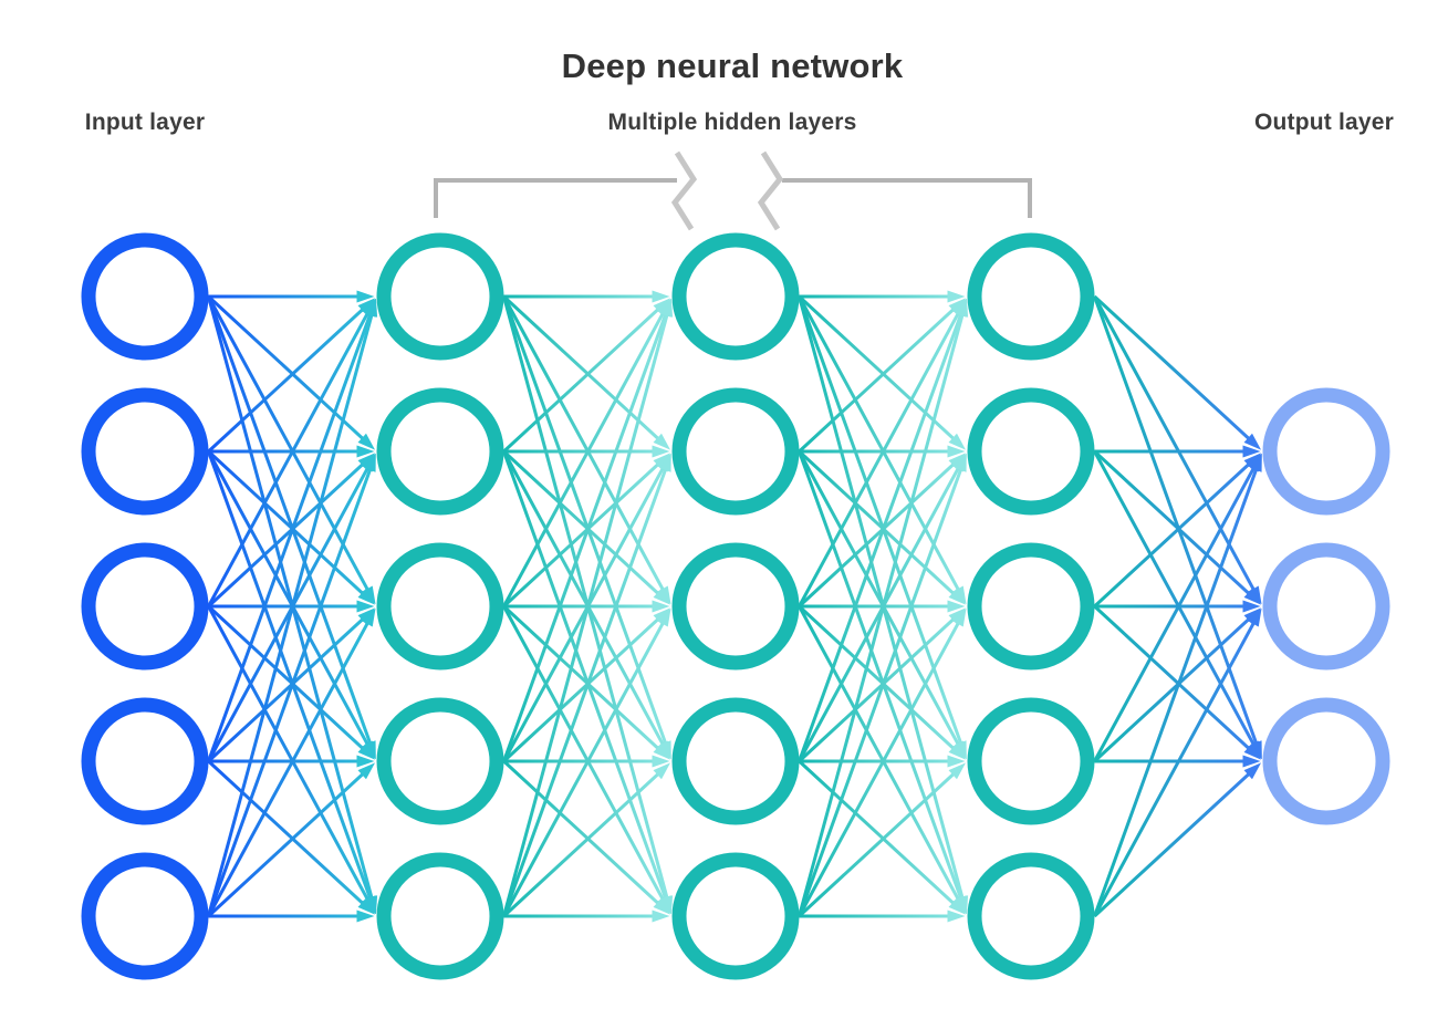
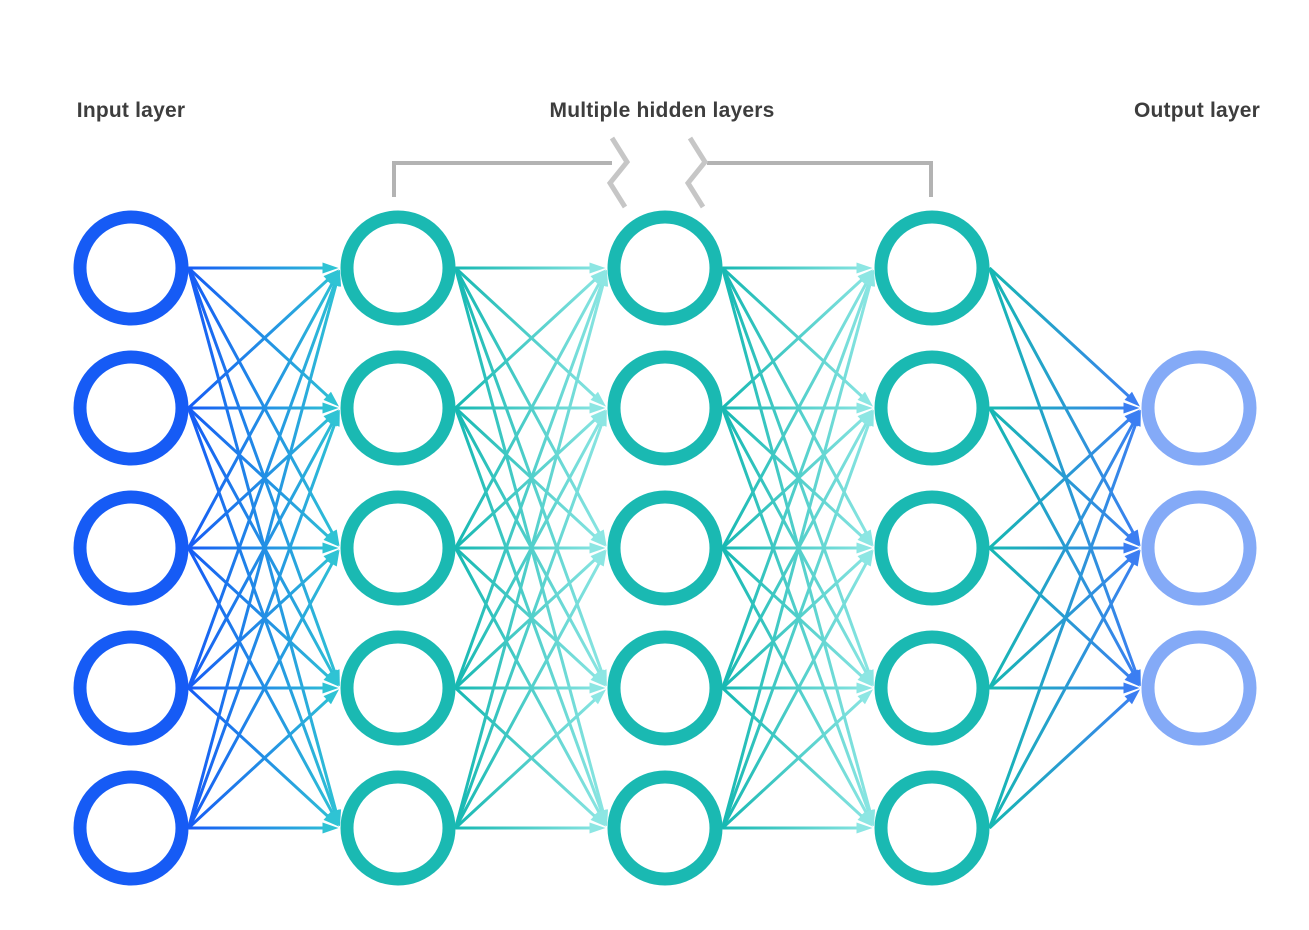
- Deep neural network
  Input layer
  Multiple hidden layers
  Output layer
